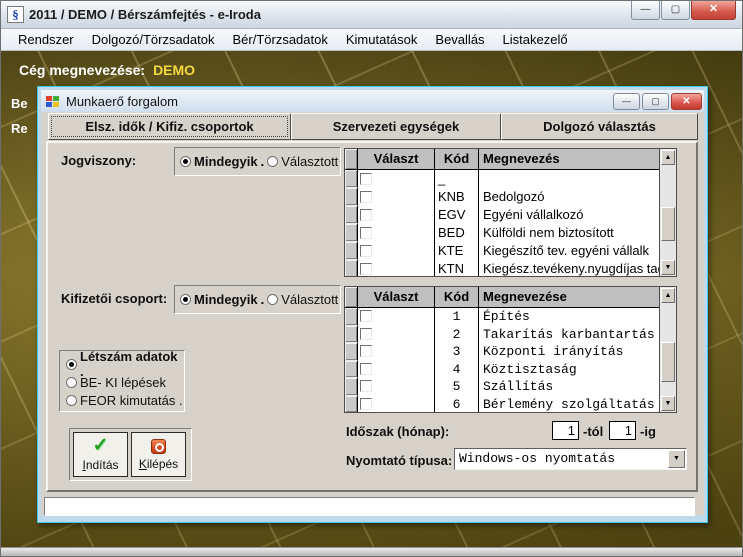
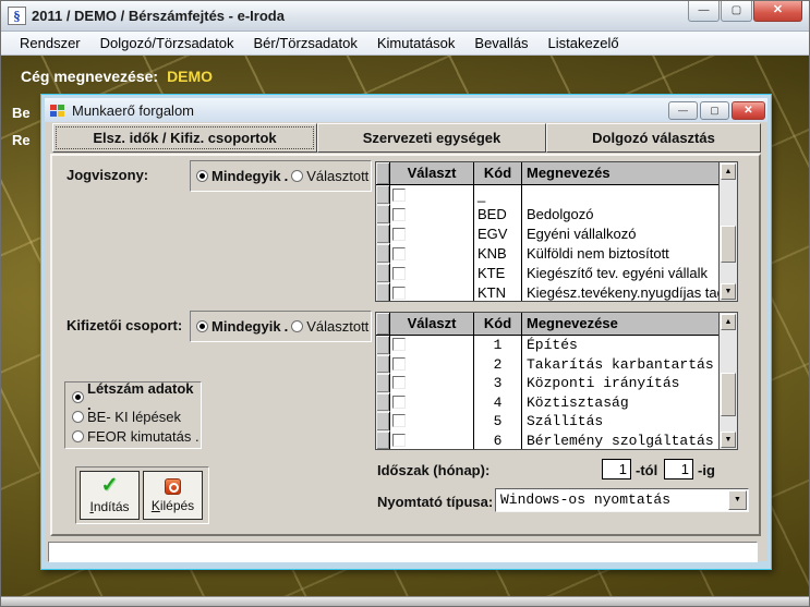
  §
  2011 / DEMO / Bérszámfejtés - e-Iroda
  —
  ▢
  ✕
  Rendszer
  Dolgozó/Törzsadatok
  Bér/Törzsadatok
  Kimutatások
  Bevallás
  Listakezelő
  Cég megnevezése: DEMO
  Be
  Re
  Munkaerő forgalom
  —
  ▢
  ✕
  Elsz. idők / Kifiz. csoportok
  Szervezeti egységek
  Dolgozó választás
  Jogviszony:
  Mindegyik
  .
  Választott
  Választ
  Kód
  Megnevezés
  _
- KNB
+ BED
  Bedolgozó
  EGV
  Egyéni vállalkozó
- BED
+ KNB
  Külföldi nem biztosított
  KTE
  Kiegészítő tev. egyéni vállalk
  KTN
  Kiegész.tevékeny.nyugdíjas ta
  Kifizetői csoport:
  Mindegyik
  .
  Választott
  Választ
  Kód
  Megnevezése
  1
  Építés
  2
  Takarítás karbantartás
  3
  Központi irányítás
  4
  Köztisztaság
  5
  Szállítás
  6
  Bérlemény szolgáltatás
  Létszám adatok .
  BE- KI lépések
  FEOR kimutatás .
  ✓
  Indítás
  Kilépés
  Időszak (hónap):
  1
  -tól
  1
  -ig
  Nyomtató típusa:
  Windows-os nyomtatás
